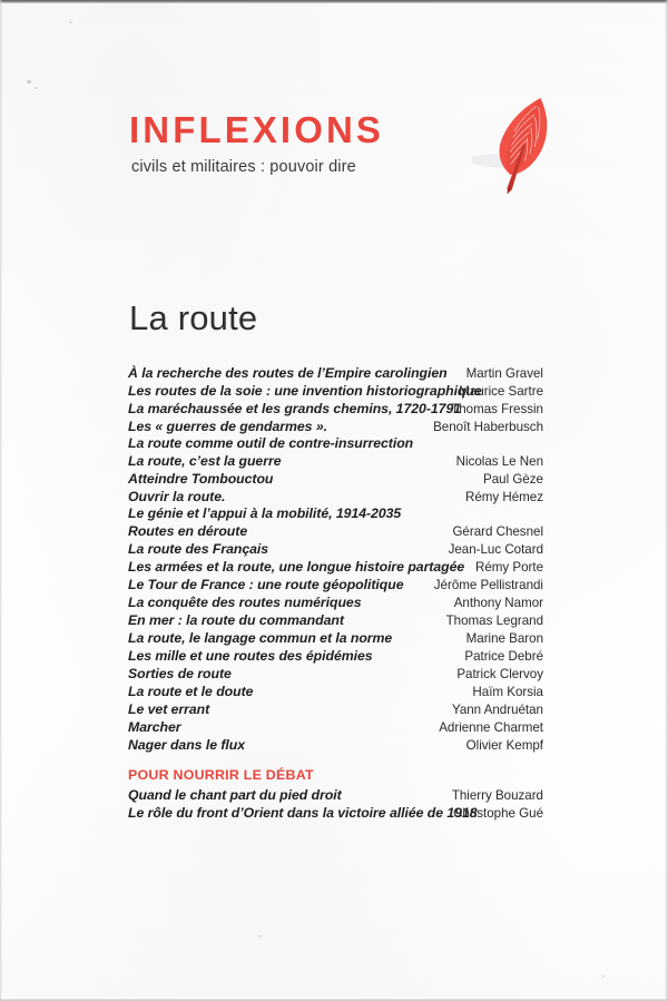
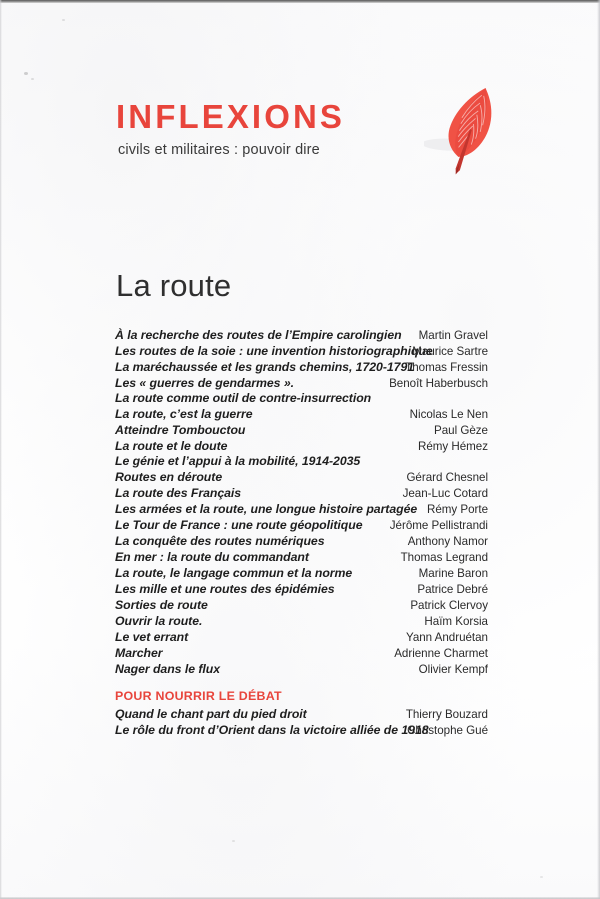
  INFLEXIONS
  civils et militaires : pouvoir dire
  La route
  À la recherche des routes de l’Empire carolingien
  Martin Gravel
  Les routes de la soie : une invention historiographi
  Maurice Sartre
  La maréchaussée et les grands chemins, 1720-179
  Thomas Fressin
  Les « guerres de gendarmes ».
  La route comme outil de contre-insurrection
  Benoît Haberbusch
  La route, c’est la guerre
  Nicolas Le Nen
  Atteindre Tombouctou
  Paul Gèze
- Ouvrir la route.
+ La route et le doute
  Le génie et l’appui à la mobilité, 1914-2035
  Rémy Hémez
  Routes en déroute
  Gérard Chesnel
  La route des Français
  Jean-Luc Cotard
  Les armées et la route, une longue histoire partagée
  Rémy Porte
  Le Tour de France : une route géopolitique
  Jérôme Pellistrandi
  La conquête des routes numériques
  Anthony Namor
  En mer : la route du commandant
  Thomas Legrand
  La route, le langage commun et la norme
  Marine Baron
  Les mille et une routes des épidémies
  Patrice Debré
  Sorties de route
  Patrick Clervoy
- La route et le doute
+ Ouvrir la route.
  Haïm Korsia
  Le vet errant
  Yann Andruétan
  Marcher
  Adrienne Charmet
  Nager dans le flux
  Olivier Kempf
  POUR NOURRIR LE DÉBAT
  Quand le chant part du pied droit
  Thierry Bouzard
  Le rôle du front d’Orient dans la victoire alliée de 1
  Christophe Gué
